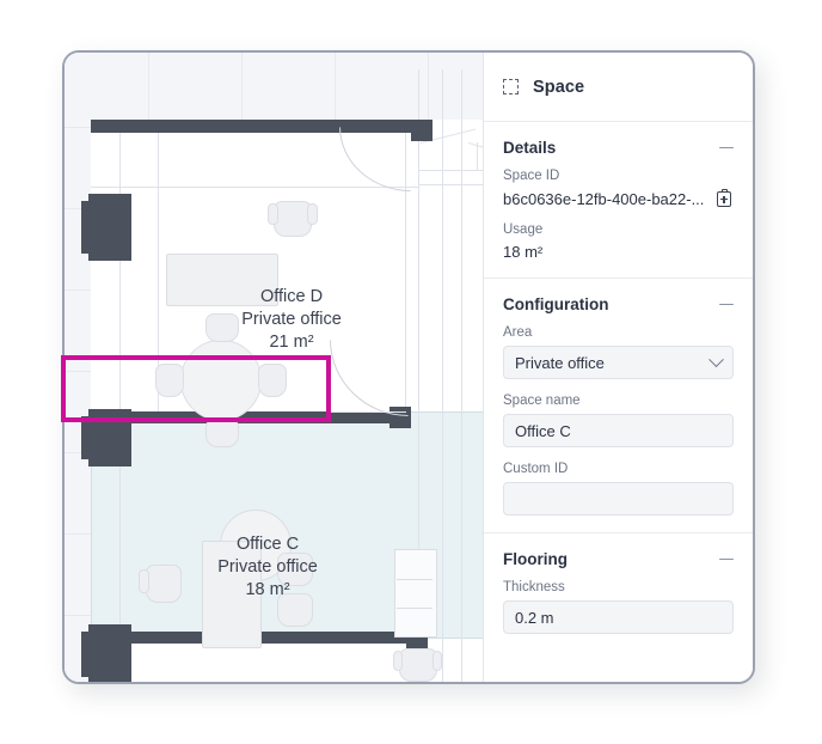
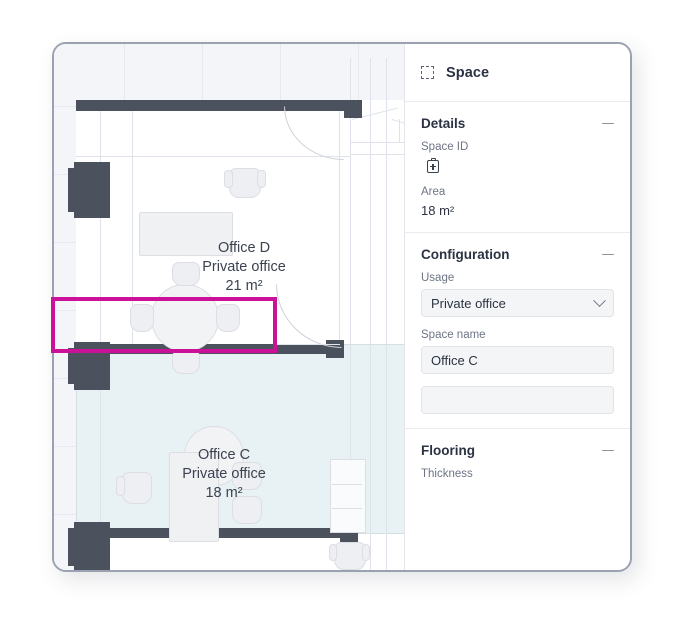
  Office D
  Private office
  21 m²
  Office C
  Private office
  18 m²
  Space
  Details
  Space ID
- b6c0636e-12fb-400e-ba22-...
- Usage
+ Area
  18 m²
  Configuration
- Area
+ Usage
  Private office
  Space name
  Office C
- Custom ID
  Flooring
  Thickness
- 0.2 m
